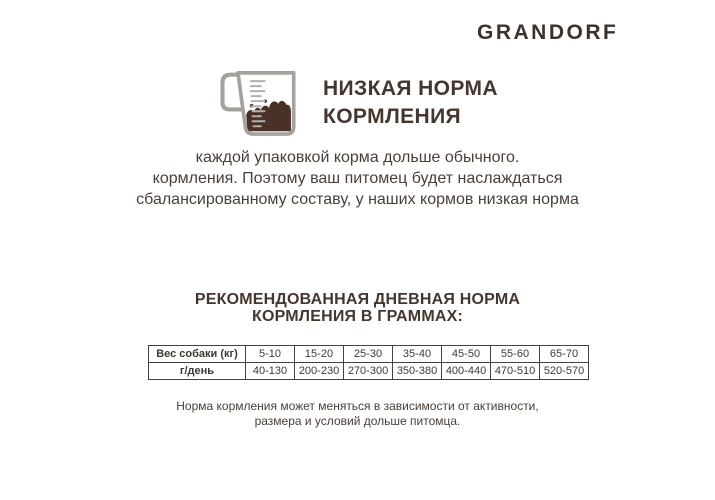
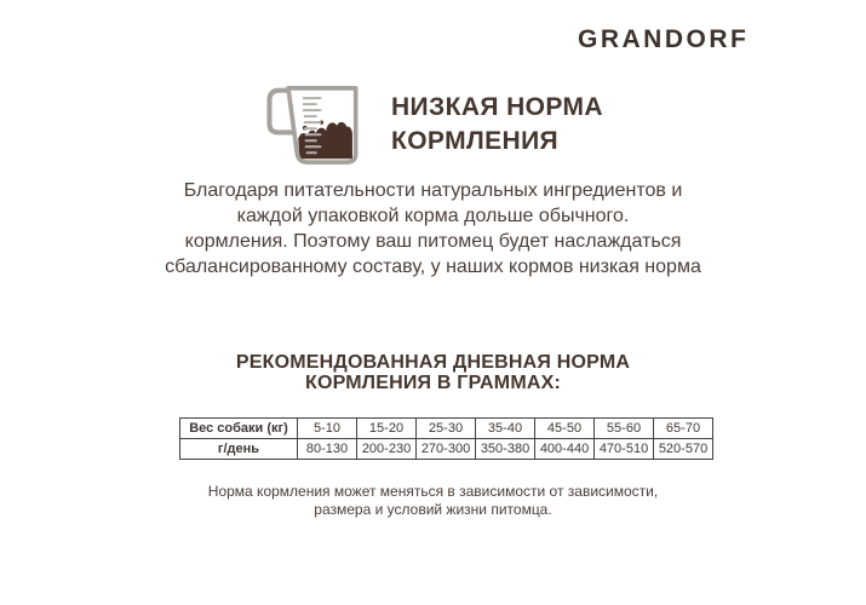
  GRANDORF
  НИЗКАЯ НОРМА
  КОРМЛЕНИЯ
+ Благодаря питательности натуральных ингредиентов и
  каждой упаковкой корма дольше обычного.
  кормления. Поэтому ваш питомец будет наслаждаться
  сбалансированному составу, у наших кормов низкая норма
  РЕКОМЕНДОВАННАЯ ДНЕВНАЯ НОРМА
  КОРМЛЕНИЯ В ГРАММАХ:
  Вес собаки (кг)	5-10	15-20	25-30	35-40	45-50	55-60	65-70
- г/день	40-130	200-230	270-300	350-380	400-440	470-510	520-570
+ г/день	80-130	200-230	270-300	350-380	400-440	470-510	520-570
- Норма кормления может меняться в зависимости от активности,
+ Норма кормления может меняться в зависимости от зависимости,
- размера и условий дольше питомца.
+ размера и условий жизни питомца.
